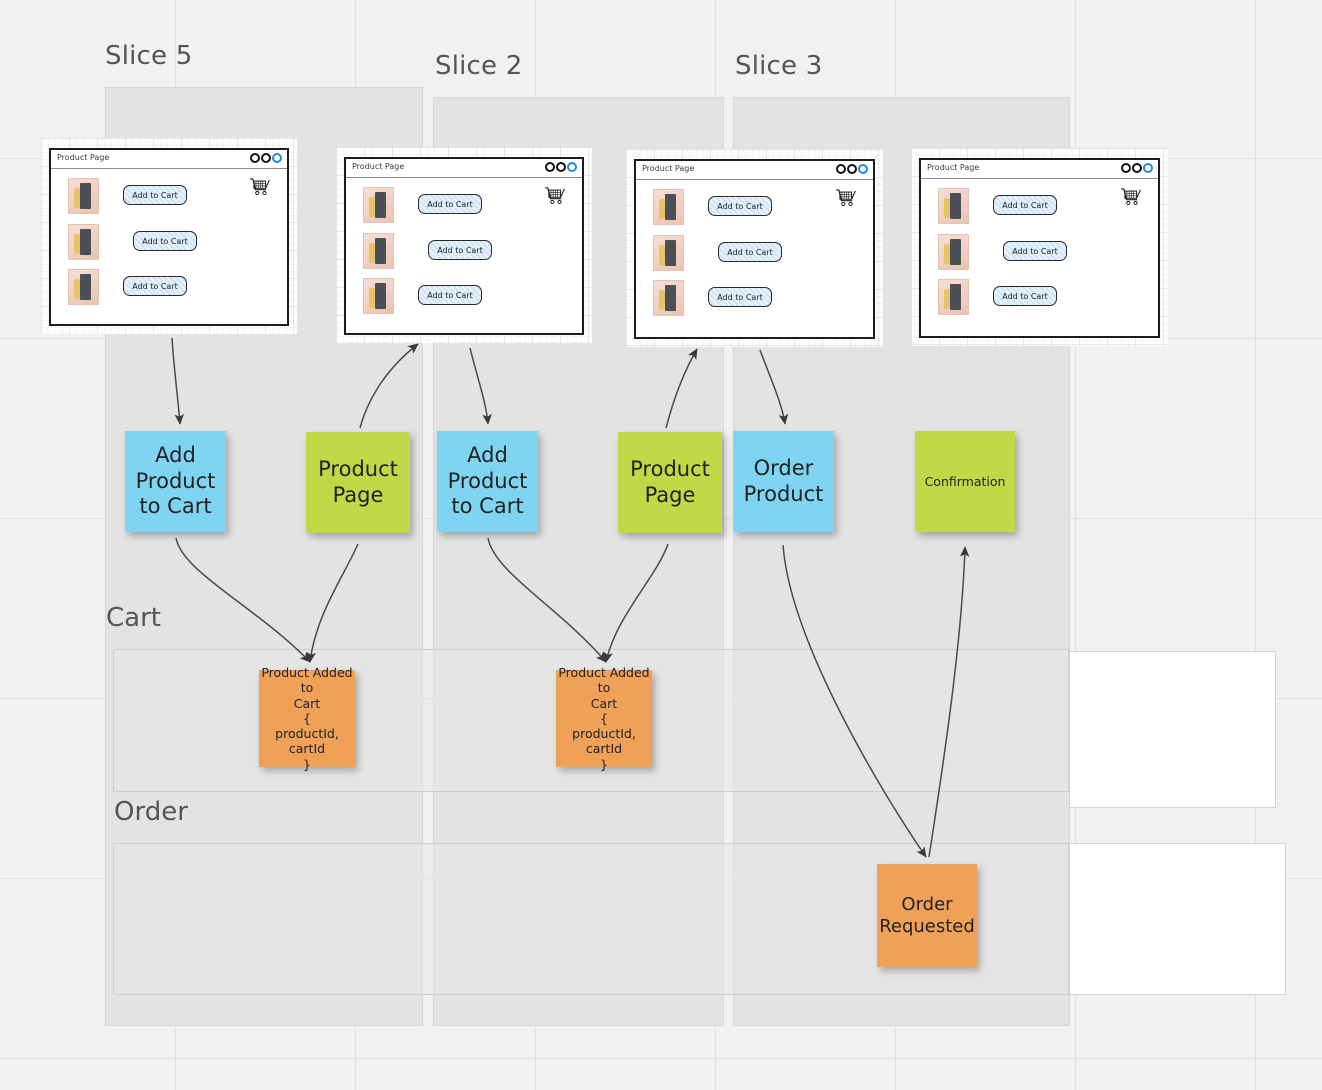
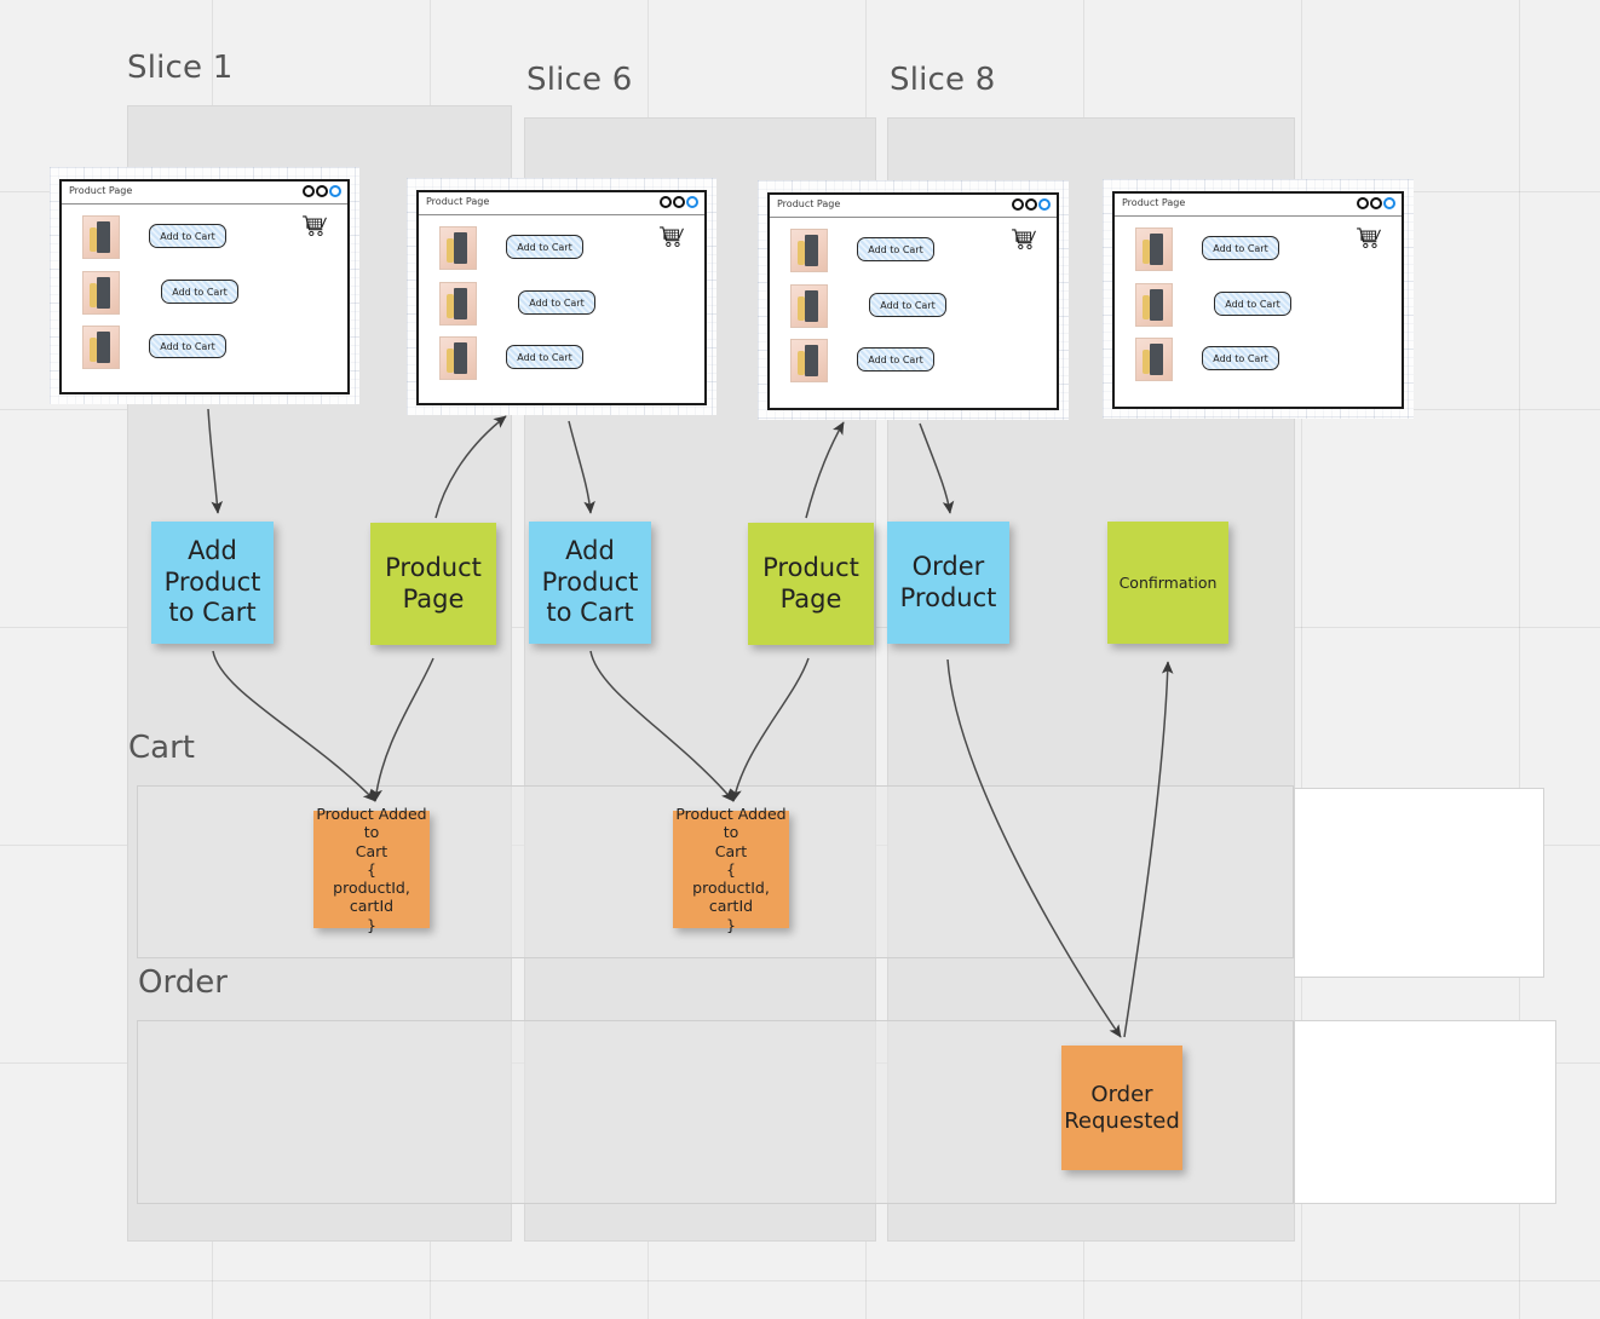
- Slice 5
+ Slice 1
- Slice 2
+ Slice 6
- Slice 3
+ Slice 8
  Cart
  Order
  Product Page
  Add to Cart
  Add to Cart
  Add to Cart
  Product Page
  Add to Cart
  Add to Cart
  Add to Cart
  Product Page
  Add to Cart
  Add to Cart
  Add to Cart
  Product Page
  Add to Cart
  Add to Cart
  Add to Cart
  Add
  Product
  to Cart
  Product
  Page
  Add
  Product
  to Cart
  Product
  Page
  Order
  Product
  Confirmation
  Product Added to
  Cart
  {
  productId,
  cartId
  }
  Product Added to
  Cart
  {
  productId,
  cartId
  }
  Order
  Requested
